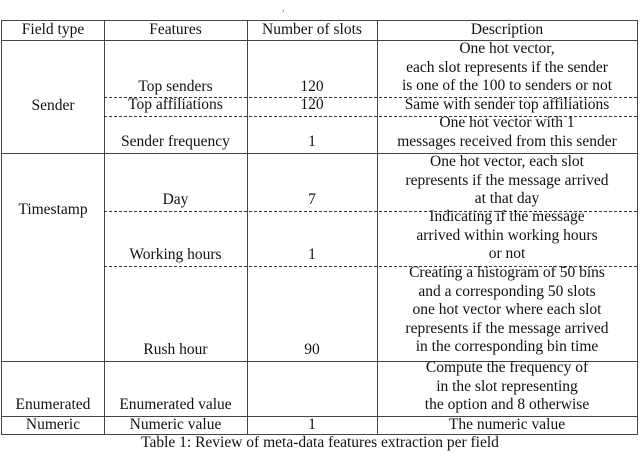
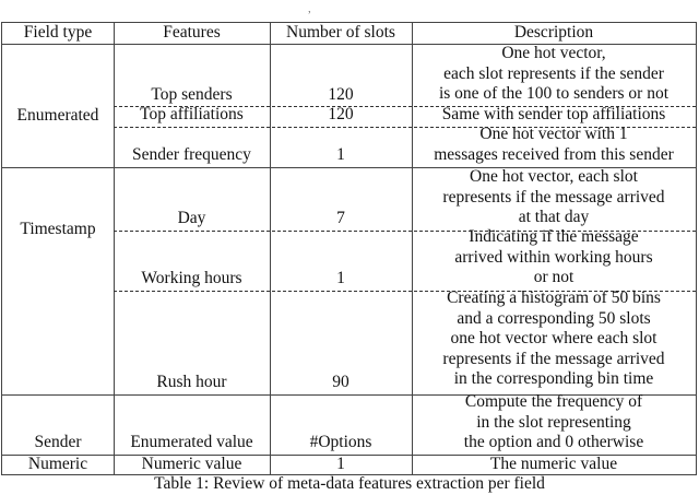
  ,
  Field type
  Features
  Number of slots
  Description
- Sender
+ Enumerated
  Top senders
  120
  One hot vector,
  each slot represents if the sender
  is one of the 100 to senders or not
  Top affiliations
  120
  Same with sender top affiliations
  Sender frequency
  1
  One hot vector with 1
  messages received from this sender
  Timestamp
  Day
  7
  One hot vector, each slot
  represents if the message arrived
  at that day
  Working hours
  1
  Indicating if the message
  arrived within working hours
  or not
  Rush hour
  90
  Creating a histogram of 50 bins
  and a corresponding 50 slots
  one hot vector where each slot
  represents if the message arrived
  in the corresponding bin time
- Enumerated
+ Sender
  Enumerated value
+ #Options
  Compute the frequency of
  in the slot representing
- the option and 8 otherwise
+ the option and 0 otherwise
  Numeric
  Numeric value
  1
  The numeric value
  Table 1: Review of meta-data features extraction per field
